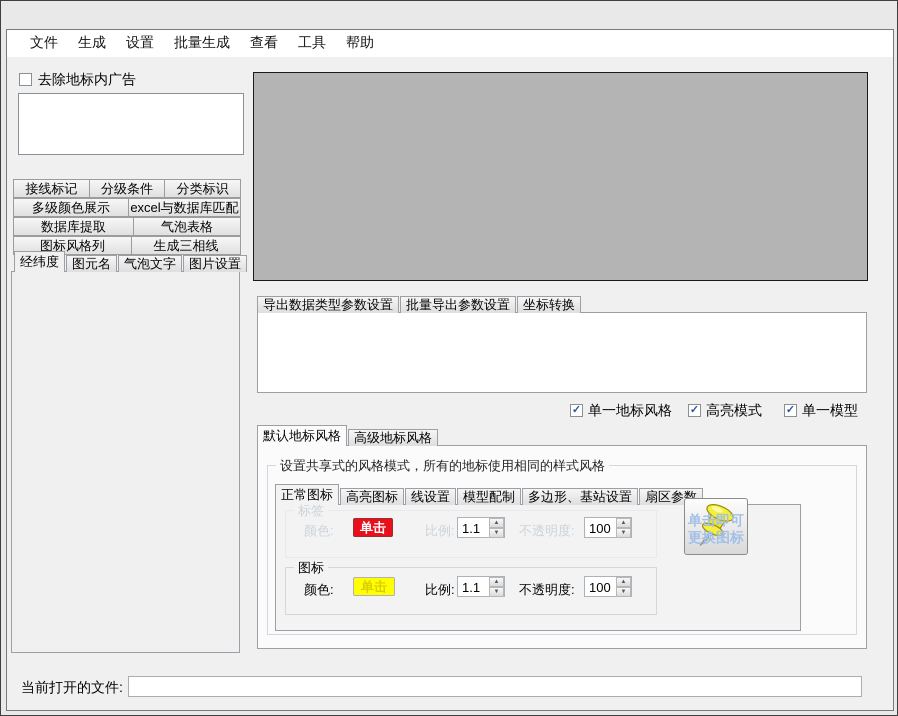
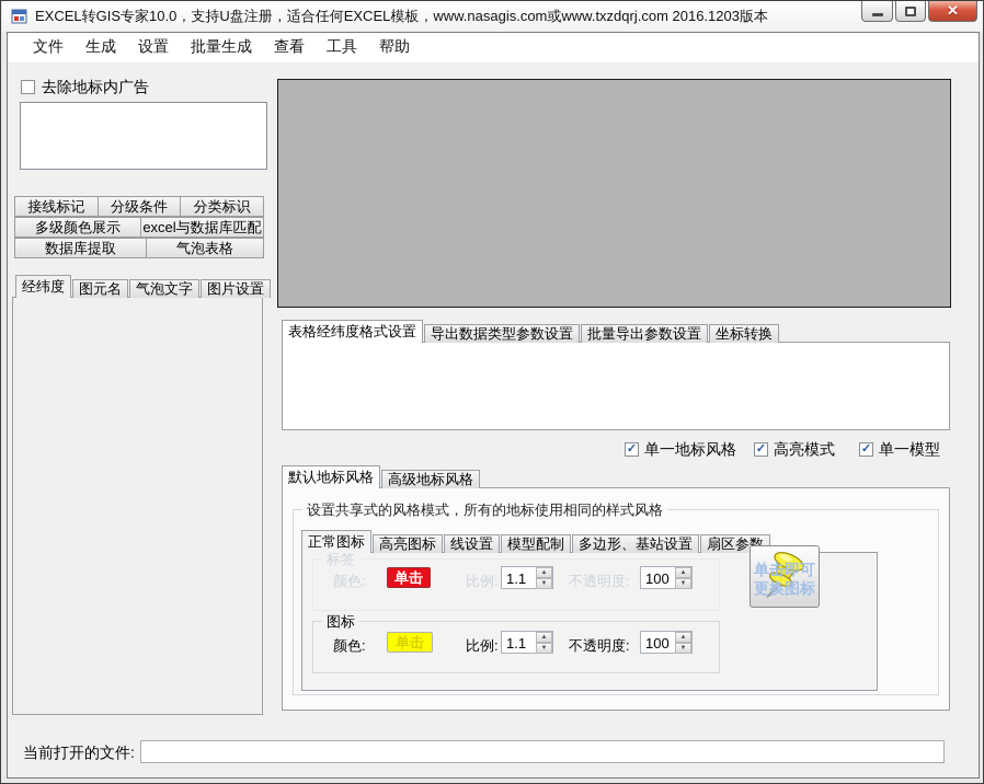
+ EXCEL转GIS专家10.0，支持U盘注册，适合任何EXCEL模板，www.nasagis.com或www.txzdqrj.com 2016.1203版本
+ ✕
  文件
  生成
  设置
  批量生成
  查看
  工具
  帮助
  去除地标内广告
  接线标记
  分级条件
  分类标识
  多级颜色展示
  excel与数据库匹配
  数据库提取
  气泡表格
- 图标风格列
- 生成三相线
  经纬度
  图元名
  气泡文字
  图片设置
+ 表格经纬度格式设置
  导出数据类型参数设置
  批量导出参数设置
  坐标转换
  单一地标风格
  高亮模式
  单一模型
  默认地标风格
  高级地标风格
  设置共享式的风格模式，所有的地标使用相同的样式风格
  正常图标
  高亮图标
  线设置
  模型配制
  多边形、基站设置
  扇区参数
  标签
  颜色:
  单击
  比例:
  1.1
  不透明度:
  100
  图标
  颜色:
  单击
  比例:
  1.1
  不透明度:
  100
  单击即可更换图标
  当前打开的文件:
